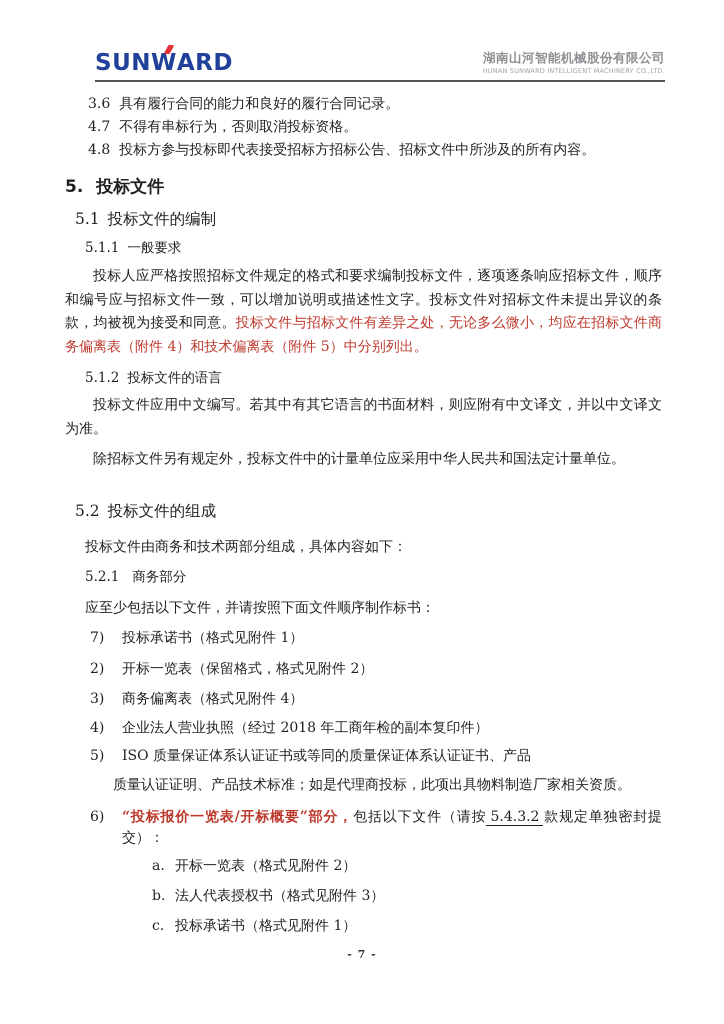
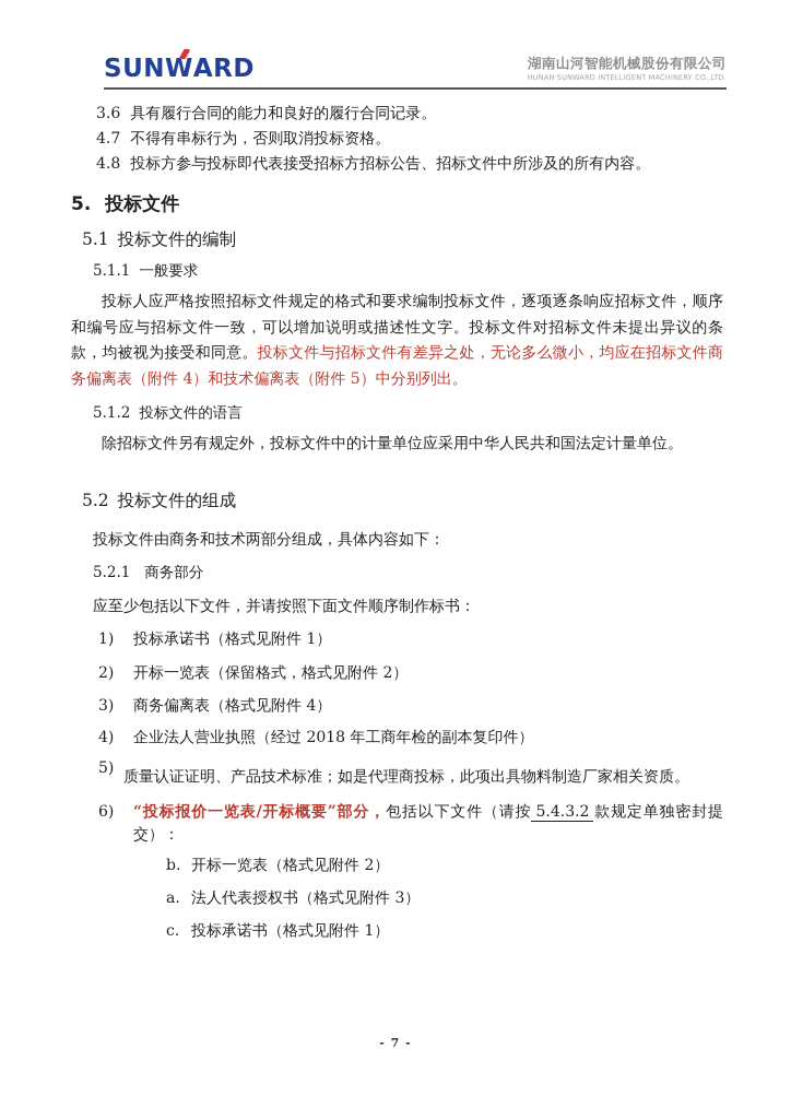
  SUNWARD
  湖南山河智能机械股份有限公司
  HUNAN SUNWARD INTELLIGENT MACHINERY CO.,LTD.
  3.6
  具有履行合同的能力和良好的履行合同记录。
  4.7
  不得有串标行为，否则取消投标资格。
  4.8
  投标方参与投标即代表接受招标方招标公告、招标文件中所涉及的所有内容。
  5. 投标文件
  5.1 投标文件的编制
  5.1.1 一般要求
  投标人应严格按照招标文件规定的格式和要求编制投标文件，逐项逐条响应招标文件，顺序和编号应与招标文件一致，可以增加说明或描述性文字。投标文件对招标文件未提出异议的条款，均被视为接受和同意。投标文件与招标文件有差异之处，无论多么微小，均应在招标文件商务偏离表（附件 4）和技术偏离表（附件 5）中分别列出。
  5.1.2 投标文件的语言
- 投标文件应用中文编写。若其中有其它语言的书面材料，则应附有中文译文，并以中文译文为准。
  除招标文件另有规定外，投标文件中的计量单位应采用中华人民共和国法定计量单位。
  5.2 投标文件的组成
  投标文件由商务和技术两部分组成，具体内容如下：
  5.2.1 商务部分
  应至少包括以下文件，并请按照下面文件顺序制作标书：
- 7)
+ 1)
  投标承诺书（格式见附件 1）
  2)
  开标一览表（保留格式，格式见附件 2）
  3)
  商务偏离表（格式见附件 4）
  4)
  企业法人营业执照（经过 2018 年工商年检的副本复印件）
  5)
- ISO 质量保证体系认证证书或等同的质量保证体系认证证书、产品
  质量认证证明、产品技术标准；如是代理商投标，此项出具物料制造厂家相关资质。
  6)
  “投标报价一览表/开标概要”部分，包括以下文件（请按 5.4.3.2 款规定单独密封提交）：
- a.
+ b.
  开标一览表（格式见附件 2）
- b.
+ a.
  法人代表授权书（格式见附件 3）
  c.
  投标承诺书（格式见附件 1）
  - 7 -
